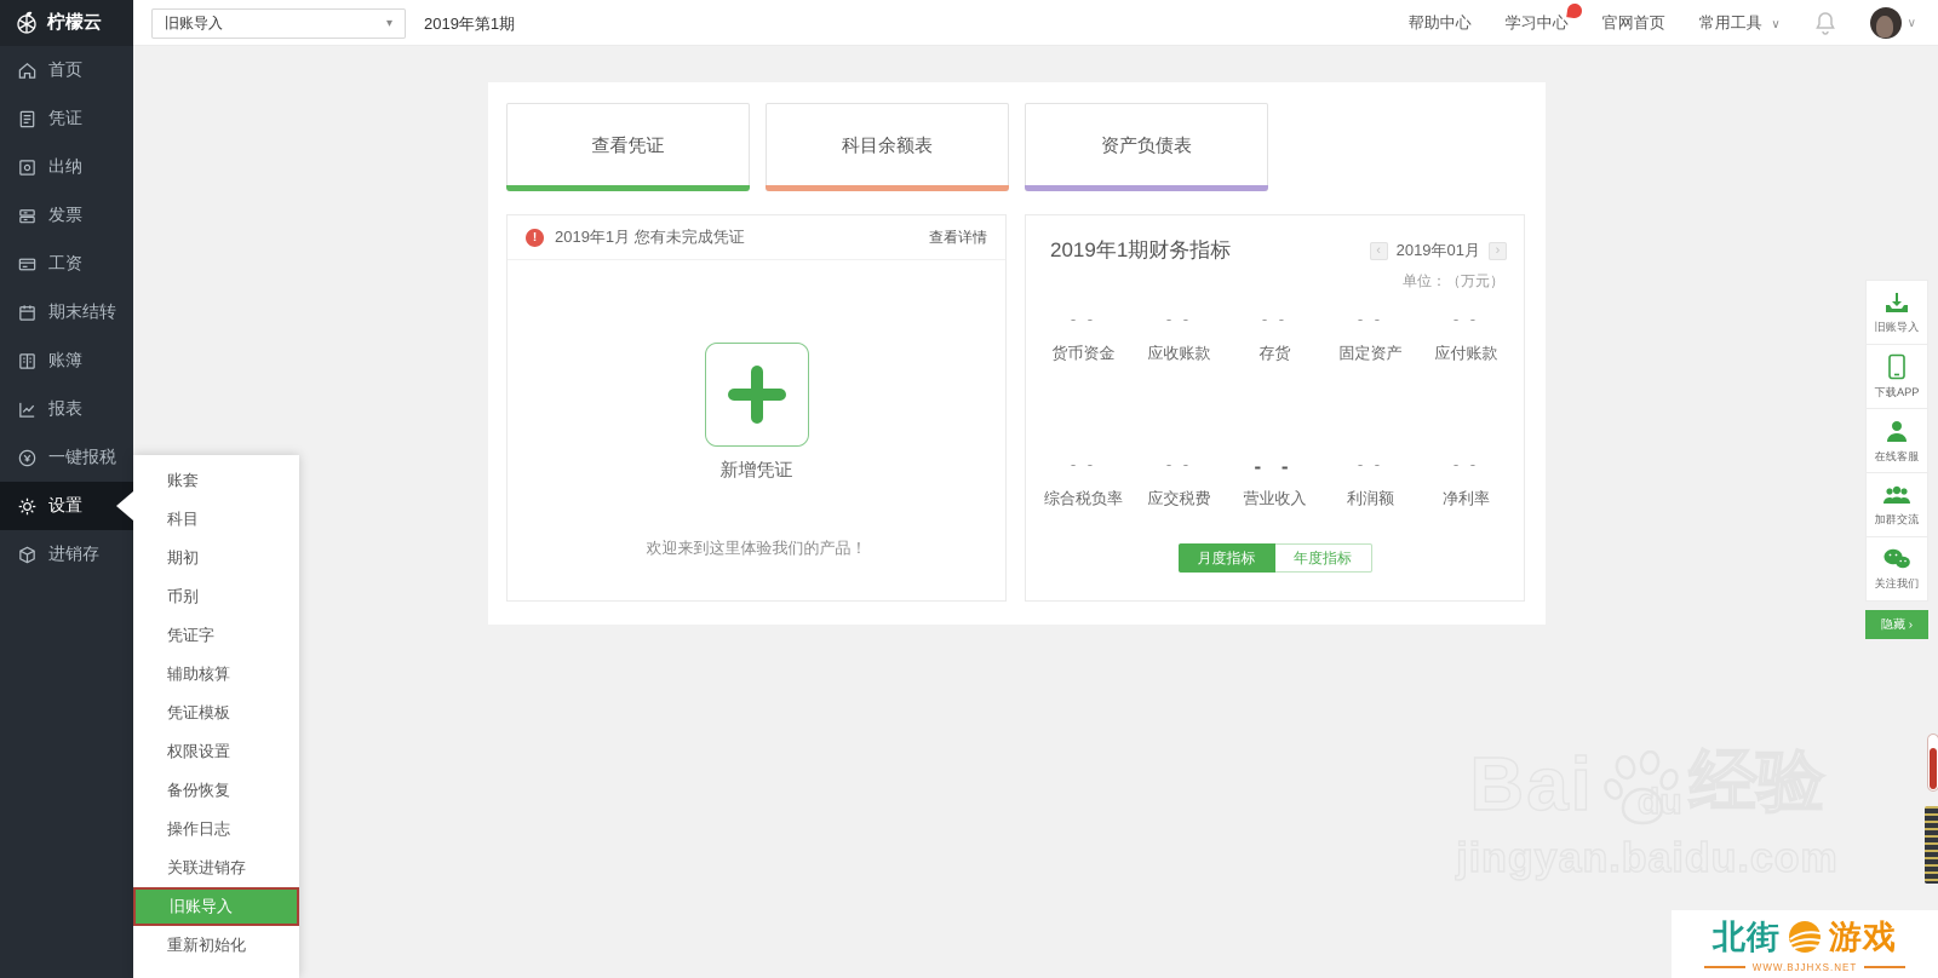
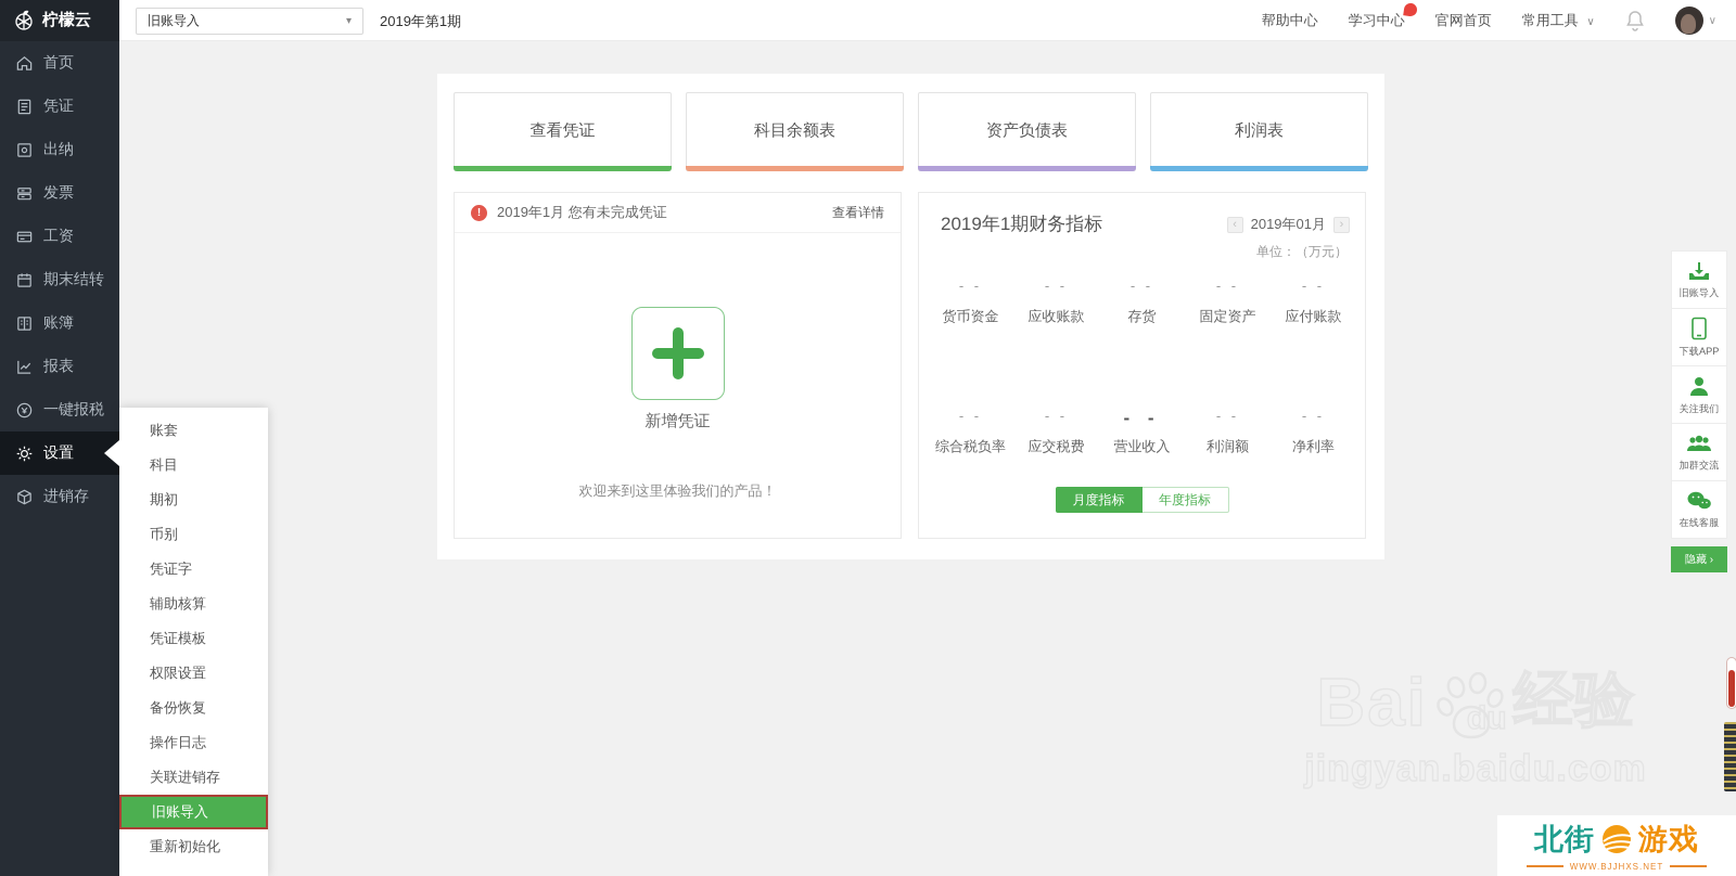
  柠檬云
  旧账导入
  ▾
  2019年第1期
  帮助中心
  学习中心
  官网首页
  常用工具 ∨
  ∨
  首页
  凭证
  出纳
  发票
  工资
  期末结转
  账簿
  报表
  一键报税
  设置
  进销存
  账套
  科目
  期初
  币别
  凭证字
  辅助核算
  凭证模板
  权限设置
  备份恢复
  操作日志
  关联进销存
  旧账导入
  重新初始化
  查看凭证
  科目余额表
  资产负债表
+ 利润表
  !
  2019年1月 您有未完成凭证
  查看详情
  新增凭证
  欢迎来到这里体验我们的产品！
  2019年1期财务指标
  ‹
  2019年01月
  ›
  单位：（万元）
  - -
  货币资金
  - -
  应收账款
  - -
  存货
  - -
  固定资产
  - -
  应付账款
  - -
  综合税负率
  - -
  应交税费
  - -
  营业收入
  - -
  利润额
  - -
  净利率
  月度指标
  年度指标
  旧账导入
  下载APP
- 在线客服
+ 关注我们
  加群交流
- 关注我们
+ 在线客服
  隐藏 ›
  北街
  游戏
  WWW.BJJHXS.NET
